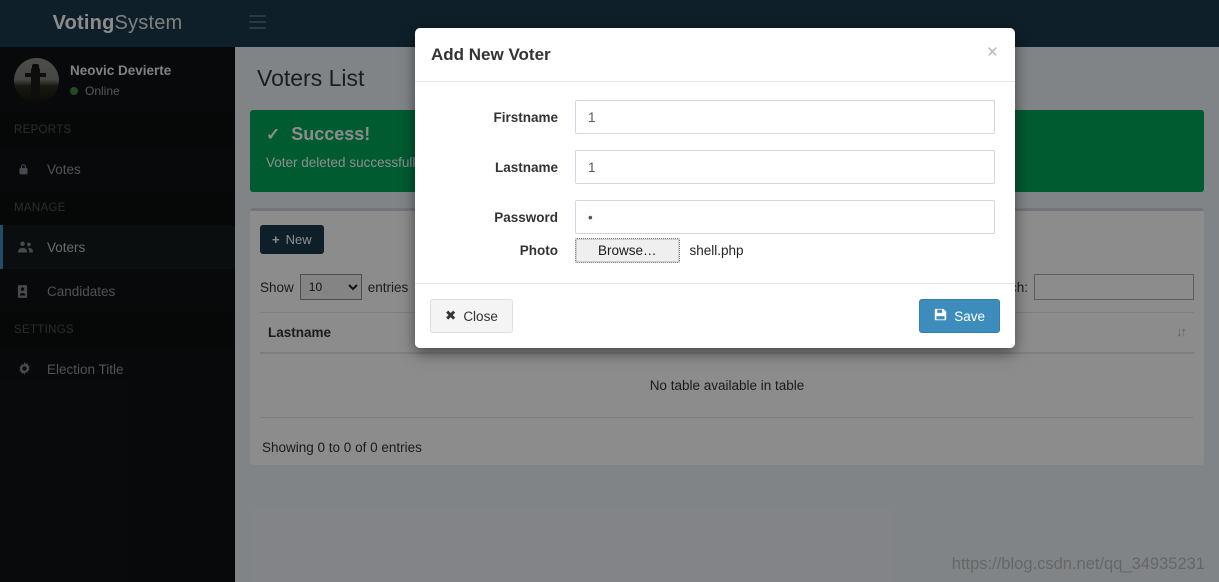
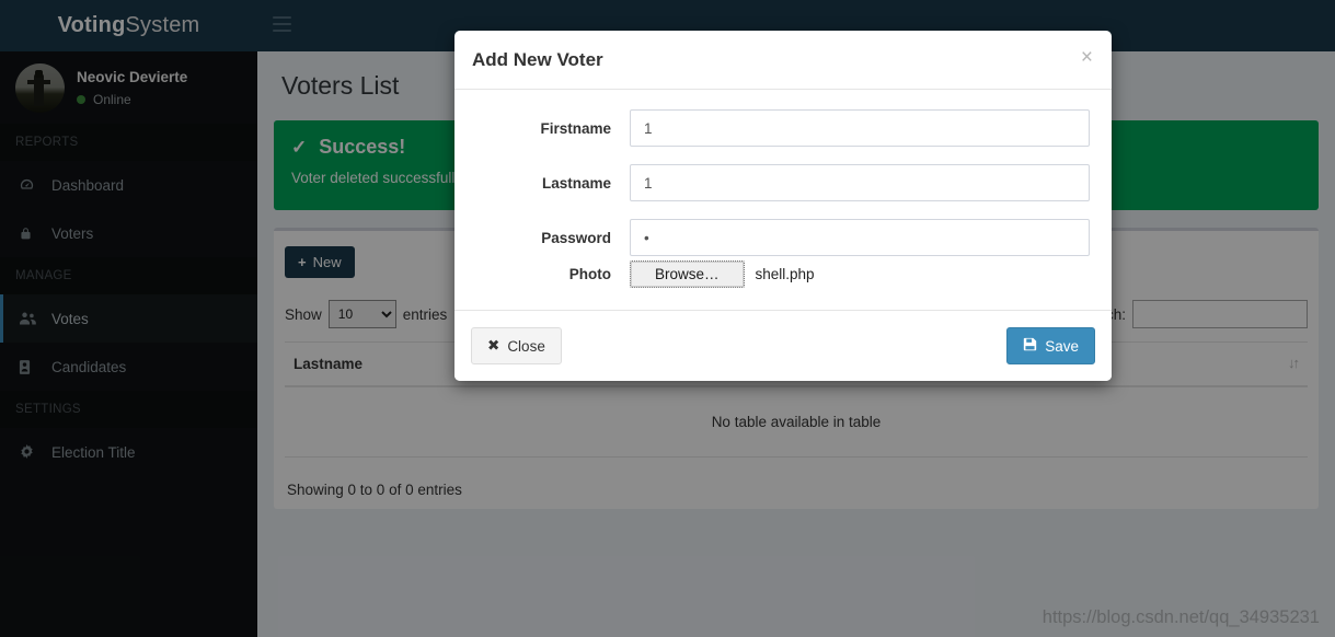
  Voting
  System
  Neovic Devierte
  Online
  REPORTS
+ Dashboard
- Votes
+ Voters
  MANAGE
- Voters
+ Votes
  Candidates
  SETTINGS
  Election Title
  Voters List
  ✓
  Success!
  Voter deleted successfull
  +
  New
  Show
  10
  entries
  No table available in table
  Showing 0 to 0 of 0 entries
  https://blog.csdn.net/qq_34935231
  Add New Voter
  ×
  Firstname
  1
  Lastname
  1
  Password
  Photo
  Browse…
  shell.php
  ✖
  Close
  Save
